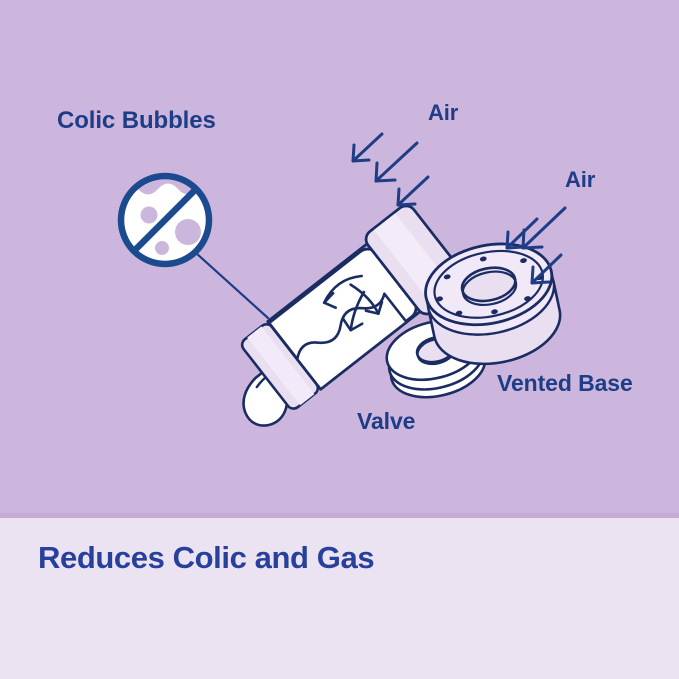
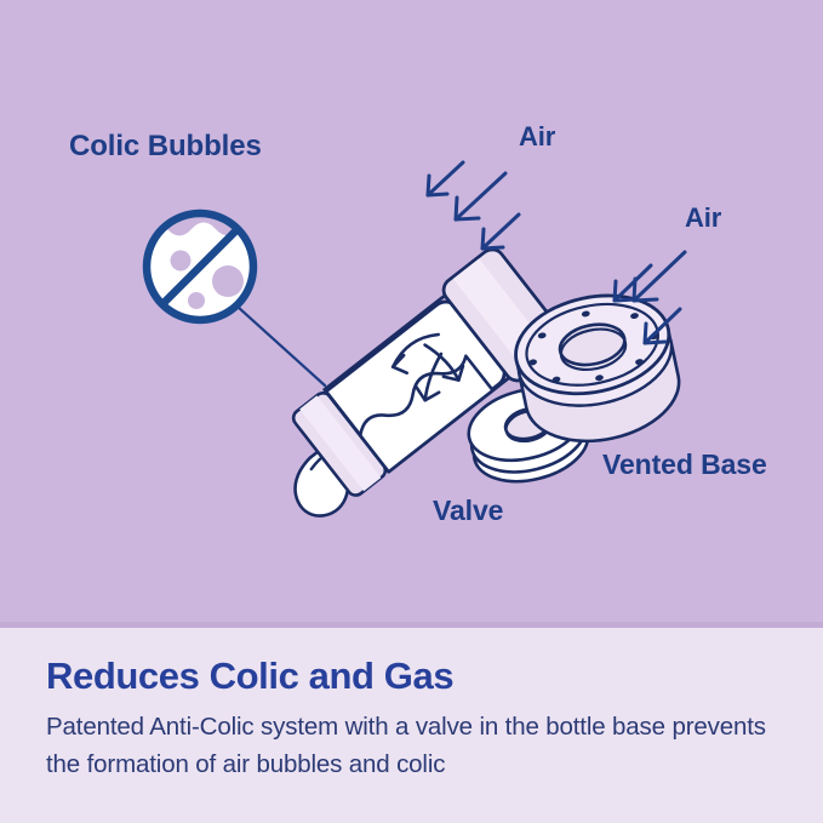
  Colic Bubbles
  Air
  Air
  Valve
  Vented Base
  Reduces Colic and Gas
+ Patented Anti-Colic system with a valve in the bottle base prevents the formation of air bubbles and colic
